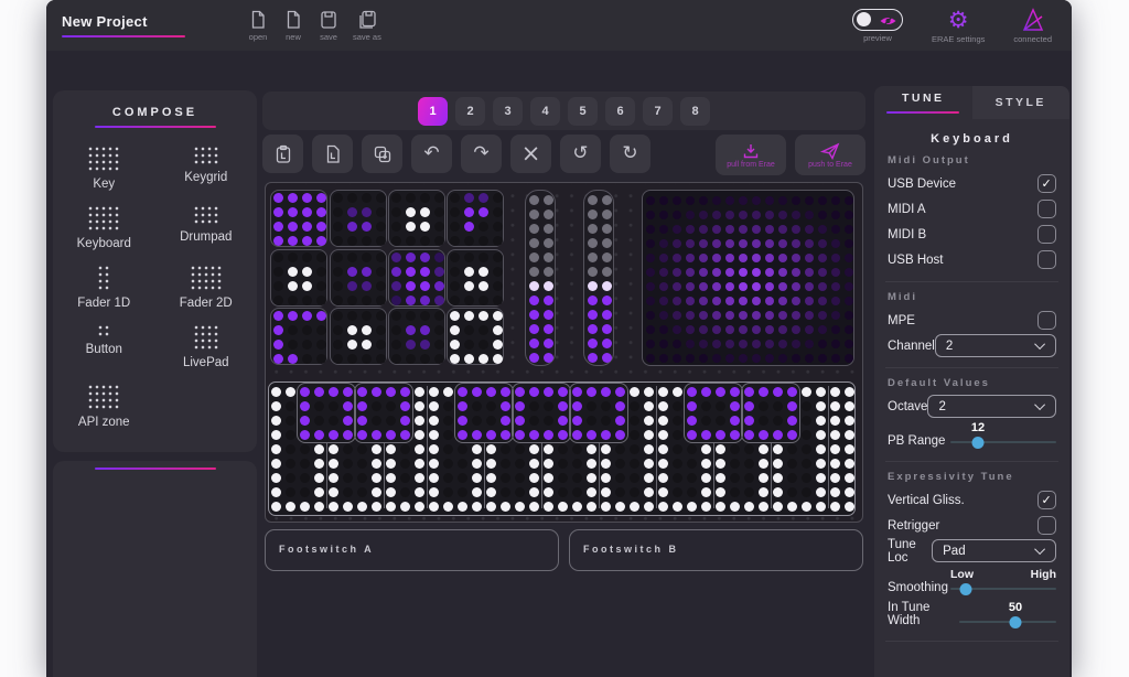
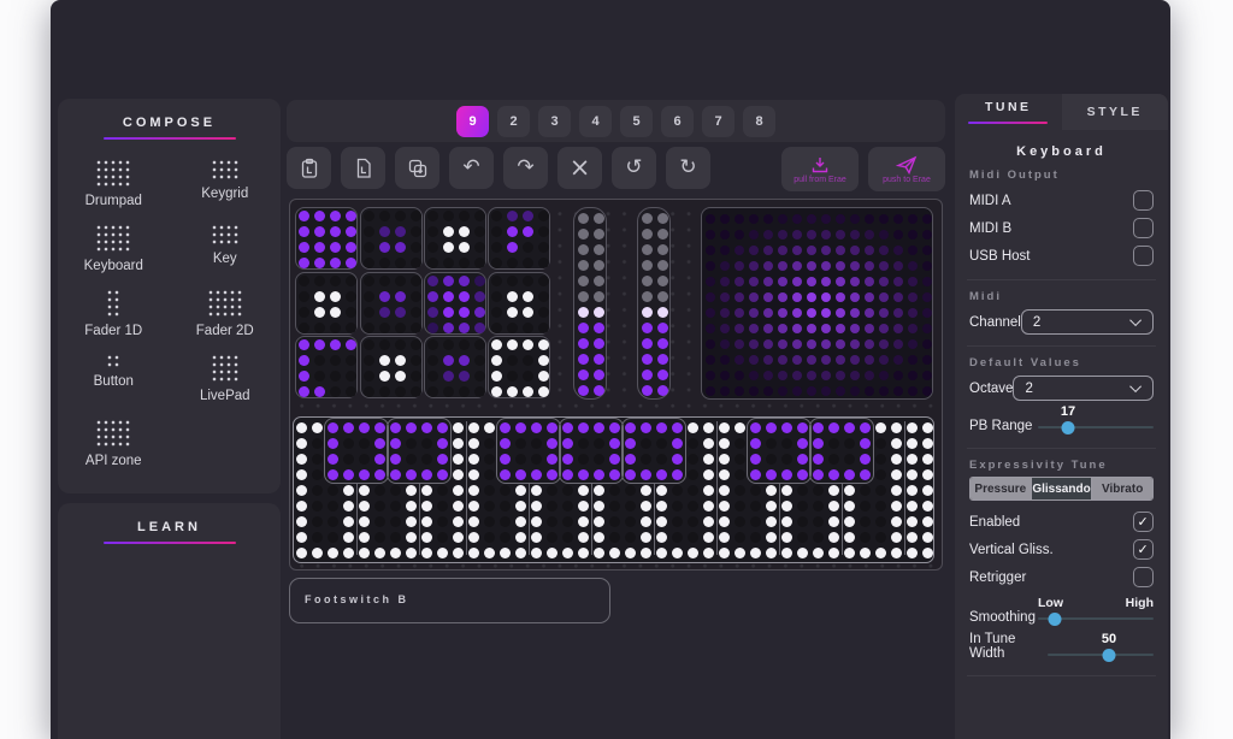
- New Project
- open
- new
- save
- save as
- preview
- ⚙
- ERAE settings
- connected
  COMPOSE
- Key
+ Drumpad
  Keygrid
  Keyboard
- Drumpad
+ Key
  Fader 1D
  Fader 2D
  Button
  LivePad
  API zone
+ LEARN
- 1
+ 9
  2
  3
  4
  5
  6
  7
  8
  ↶
  ↷
  ×
  ↺
  ↻
- Footswitch A
  Footswitch B
  TUNE
  STYLE
  Keyboard
  Midi Output
- USB Device
  MIDI A
  MIDI B
  USB Host
  Midi
- MPE
  Channel
  2
  Default Values
  Octave
  2
  PB Range
- 12
+ 17
  Expressivity Tune
+ Pressure
+ Glissando
+ Vibrato
+ Enabled
  Vertical Gliss.
  Retrigger
- Tune Loc
- Pad
  Smoothing
  Low
  High
  In Tune Width
  50
